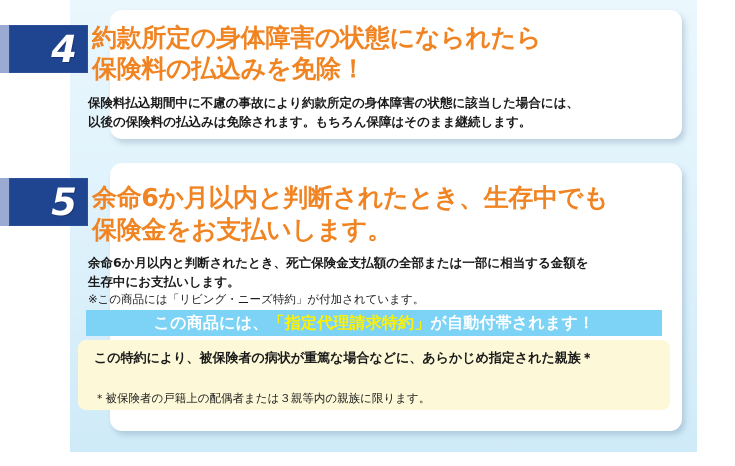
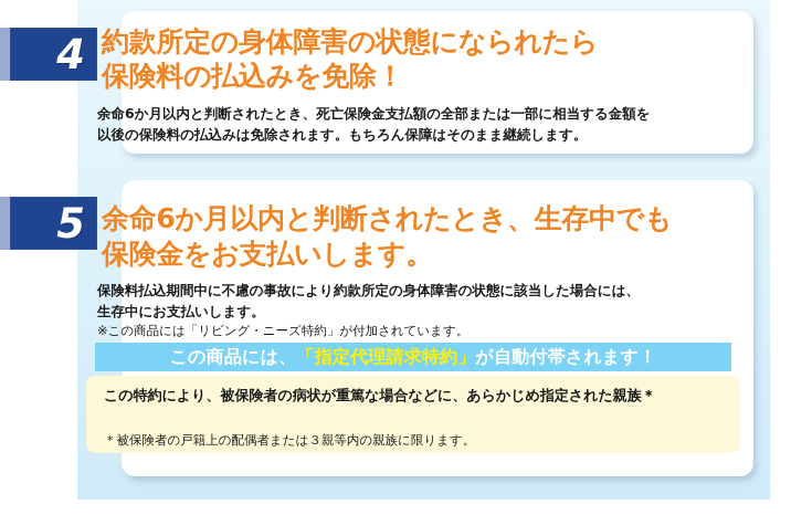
  4
  約款所定の身体障害の状態になられたら
  保険料の払込みを免除！
- 保険料払込期間中に不慮の事故により約款所定の身体障害の状態に該当した場合には、
+ 余命6か月以内と判断されたとき、死亡保険金支払額の全部または一部に相当する金額を
  以後の保険料の払込みは免除されます。もちろん保障はそのまま継続します。
  5
  余命6か月以内と判断されたとき、生存中でも
  保険金をお支払いします。
- 余命6か月以内と判断されたとき、死亡保険金支払額の全部または一部に相当する金額を
+ 保険料払込期間中に不慮の事故により約款所定の身体障害の状態に該当した場合には、
  生存中にお支払いします。
  ※この商品には「リビング・ニーズ特約」が付加されています。
  この商品には、
  「指定代理請求特約」
  が自動付帯されます！
  この特約により、被保険者の病状が重篤な場合などに、あらかじめ指定された親族＊
  ＊被保険者の戸籍上の配偶者または３親等内の親族に限ります。
